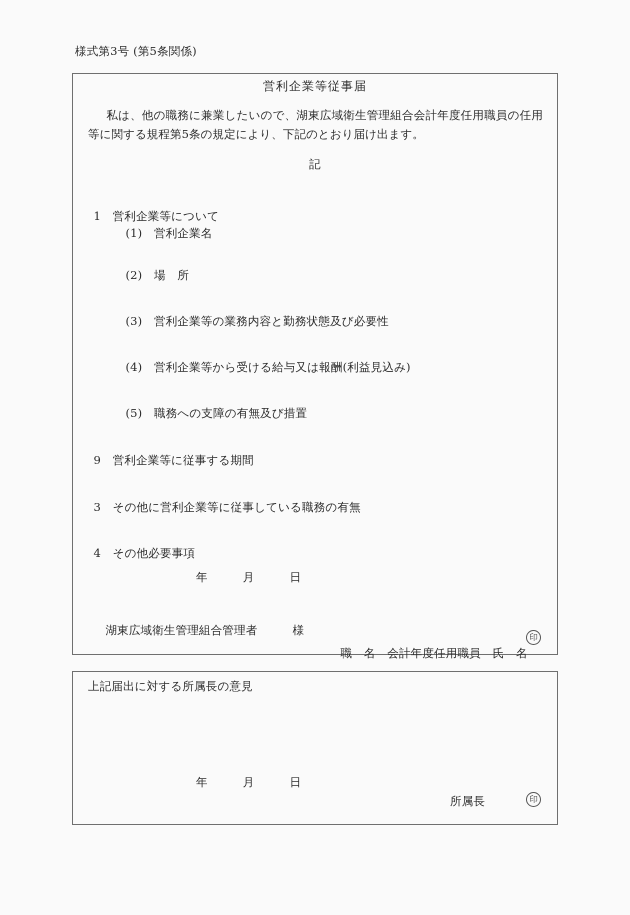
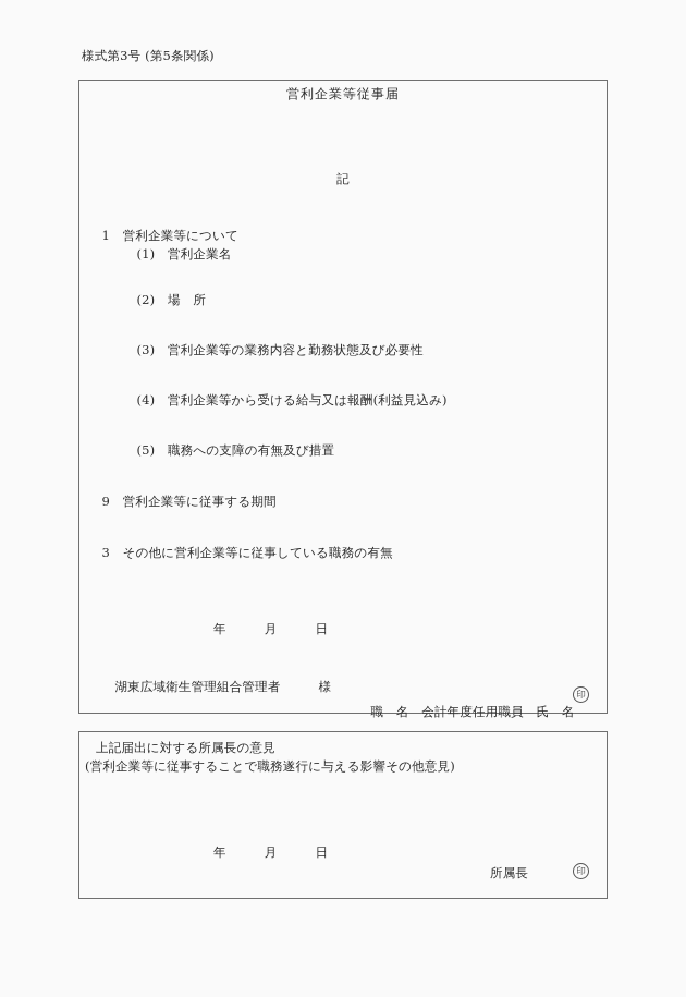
  様式第3号 (第5条関係)
  営利企業等従事届
- 私は、他の職務に兼業したいので、湖東広域衛生管理組合会計年度任用職員の任用等に関する規程第5条の規定により、下記のとおり届け出ます。
  記
  1 営利企業等について
  (1) 営利企業名
  (2) 場 所
  (3) 営利企業等の業務内容と勤務状態及び必要性
  (4) 営利企業等から受ける給与又は報酬(利益見込み)
  (5) 職務への支障の有無及び措置
  9 営利企業等に従事する期間
  3 その他に営利企業等に従事している職務の有無
- 4 その他必要事項
  年 月 日
  湖東広域衛生管理組合管理者 様
  職 名 会計年度任用職員 氏 名
  印
  上記届出に対する所属長の意見
+ (営利企業等に従事することで職務遂行に与える影響その他意見)
  年 月 日
  所属長
  印
